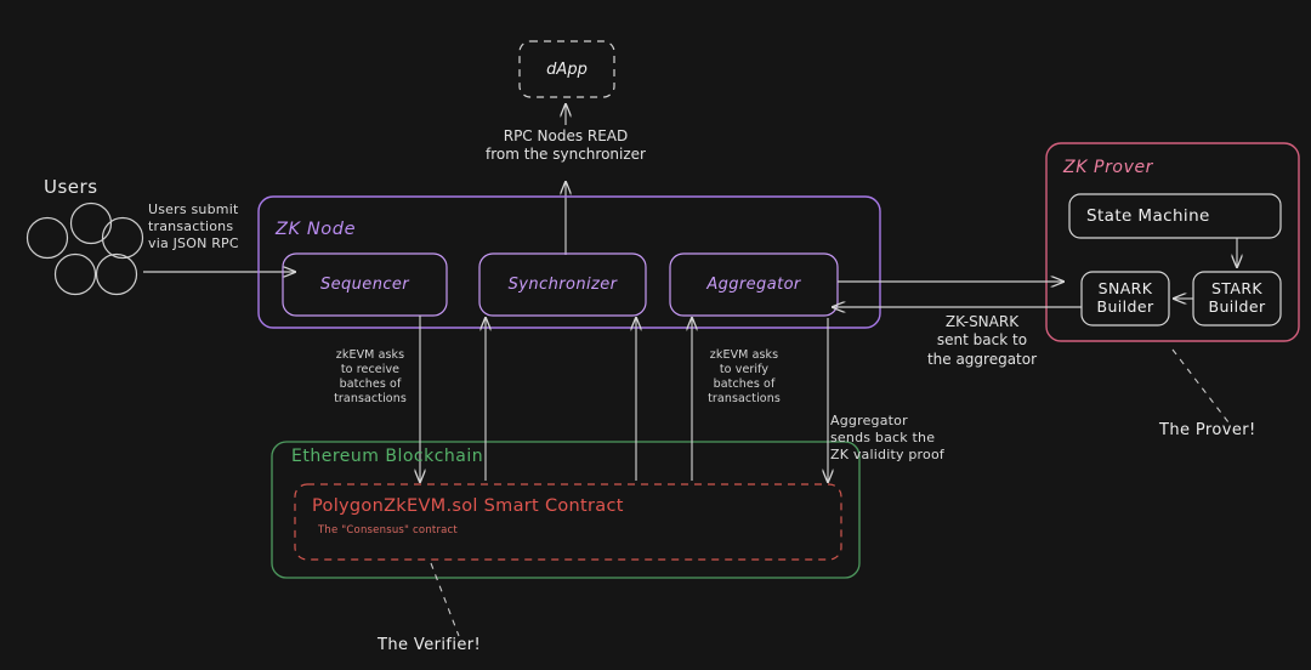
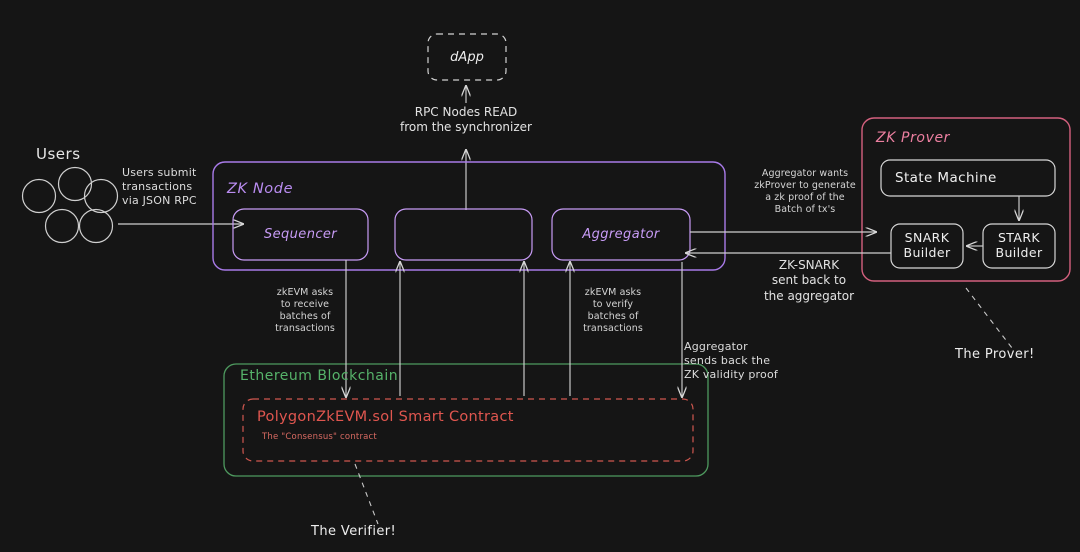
  Users
  Users submit
  transactions
  via JSON RPC
  dApp
  RPC Nodes READ
  from the synchronizer
  ZK Node
  Sequencer
- Synchronizer
  Aggregator
  ZK Prover
  State Machine
  SNARK
  Builder
  STARK
  Builder
  Ethereum Blockchain
  PolygonZkEVM.sol Smart Contract
  The "Consensus" contract
  zkEVM asks
  to receive
  batches of
  transactions
  zkEVM asks
  to verify
  batches of
  transactions
  Aggregator
  sends back the
  ZK validity proof
+ Aggregator wants
+ zkProver to generate
+ a zk proof of the
+ Batch of tx's
  ZK-SNARK
  sent back to
  the aggregator
  The Verifier!
  The Prover!
